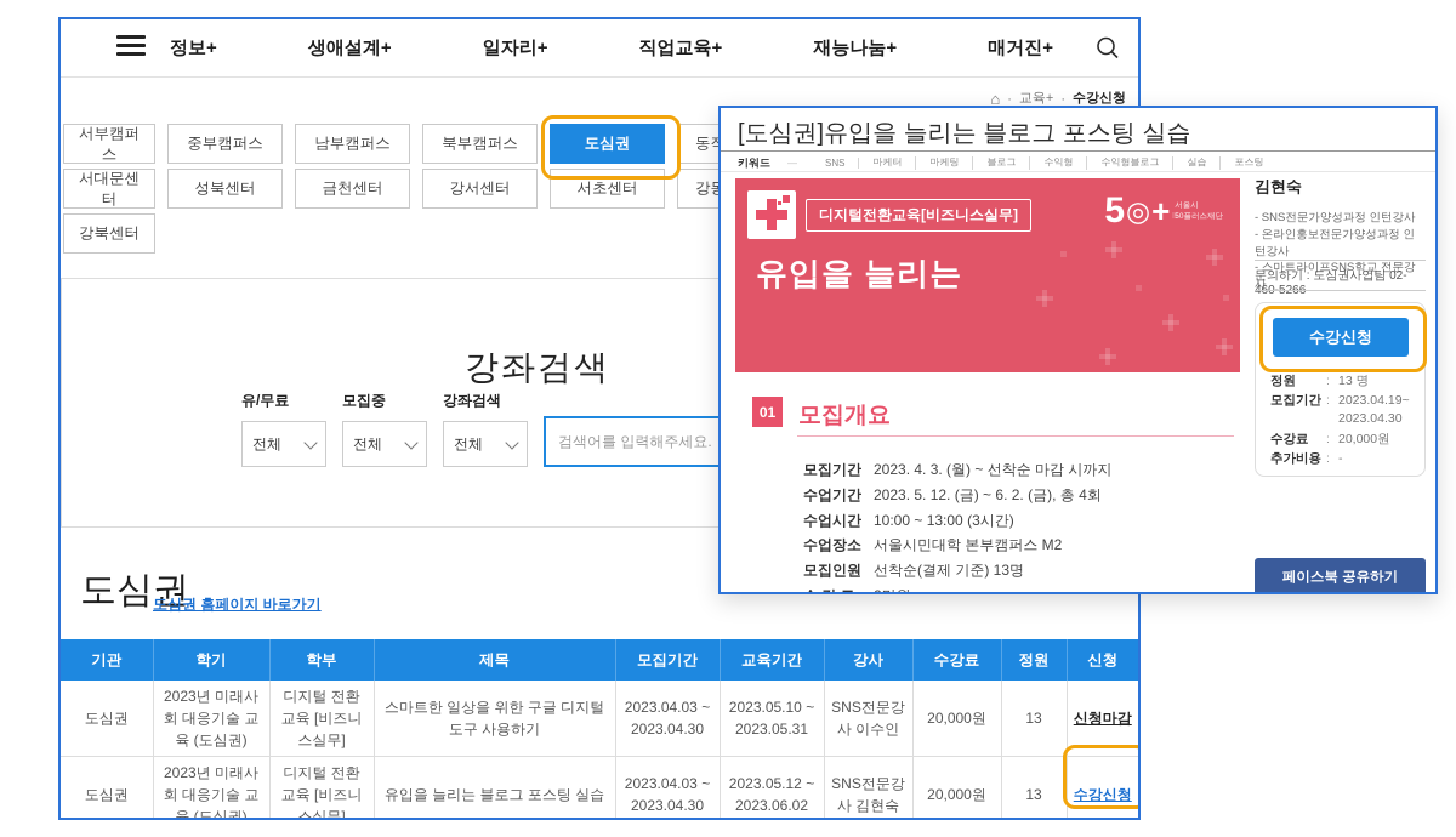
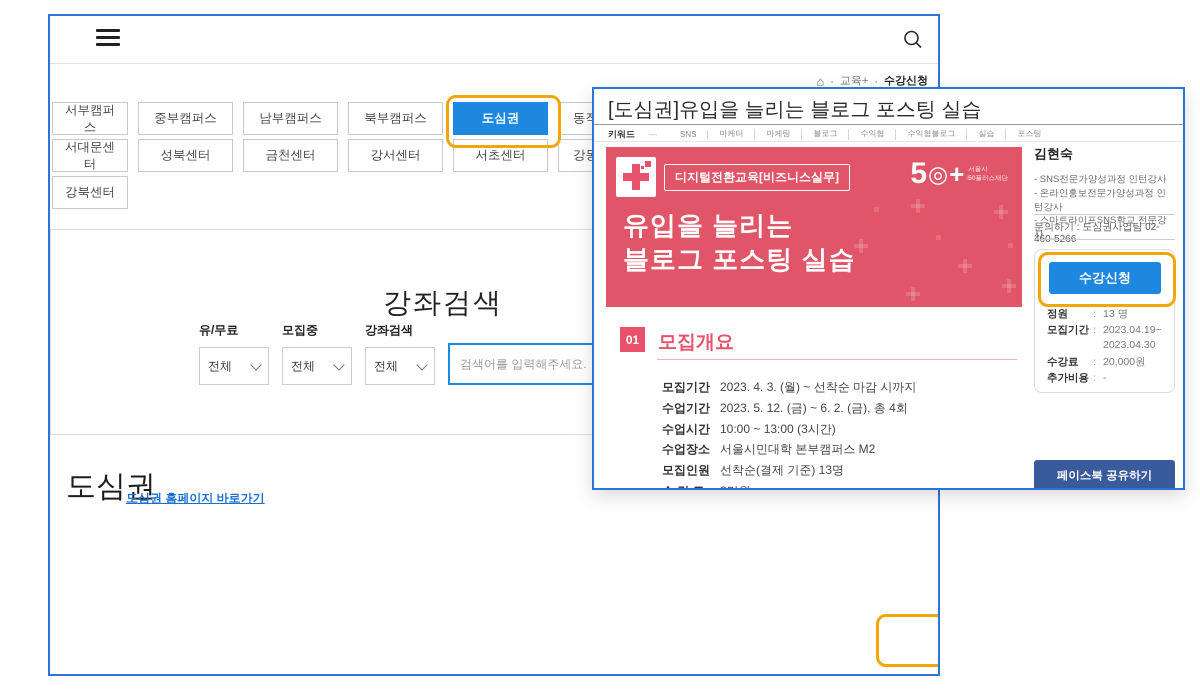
- 정보+
- 생애설계+
- 일자리+
- 직업교육+
- 재능나눔+
- 매거진+
  ⌂
  ·
  교육+
  ·
  수강신청
  서부캠퍼스
  중부캠퍼스
  남부캠퍼스
  북부캠퍼스
  도심권
  서대문센터
  성북센터
  금천센터
  강서센터
  서초센터
  강북센터
  강좌검색
  유/무료
  전체
  모집중
  전체
  강좌검색
  전체
  검색어를 입력해주세요.
  도심권
  도심권 홈페이지 바로가기
- 기관	학기	학부	제목	모집기간	교육기간	강사	수강료	정원	신청
- 도심권	2023년 미래사회 대응기술 교육 (도심권)	디지털 전환 교육 [비즈니스실무]	스마트한 일상을 위한 구글 디지털 도구 사용하기	2023.04.03 ~2023.04.30	2023.05.10 ~2023.05.31	SNS전문강사 이수인	20,000원	13	신청마감
- 도심권	2023년 미래사회 대응기술 교육 (도심권)	디지털 전환 교육 [비즈니스실무]	유입을 늘리는 블로그 포스팅 실습	2023.04.03 ~2023.04.30	2023.05.12 ~2023.06.02	SNS전문강사 김현숙	20,000원	13	수강신청
  [도심권]유입을 늘리는 블로그 포스팅 실습
  키워드
  —
  SNS
  마케터
  마케팅
  블로그
  수익형
  수익형블로그
  실습
  포스팅
  디지털전환교육[비즈니스실무]
  5
  ◎
  +
  유입을 늘리는
+ 블로그 포스팅 실습
  01
  모집개요
  모집기간
  2023. 4. 3. (월) ~ 선착순 마감 시까지
  수업기간
  2023. 5. 12. (금) ~ 6. 2. (금), 총 4회
  수업시간
  10:00 ~ 13:00 (3시간)
  수업장소
  서울시민대학 본부캠퍼스 M2
  모집인원
  선착순(결제 기준) 13명
  김현숙
  - SNS전문가양성과정 인턴강사
  - 온라인홍보전문가양성과정 인턴강사
  - 스마트라이프SNS학교 전문강사
  수강신청
  정원
  :
  13 명
  모집기간
  :
  2023.04.19~ 2023.04.30
  수강료
  :
  20,000원
  추가비용
  :
  -
  페이스북 공유하기
